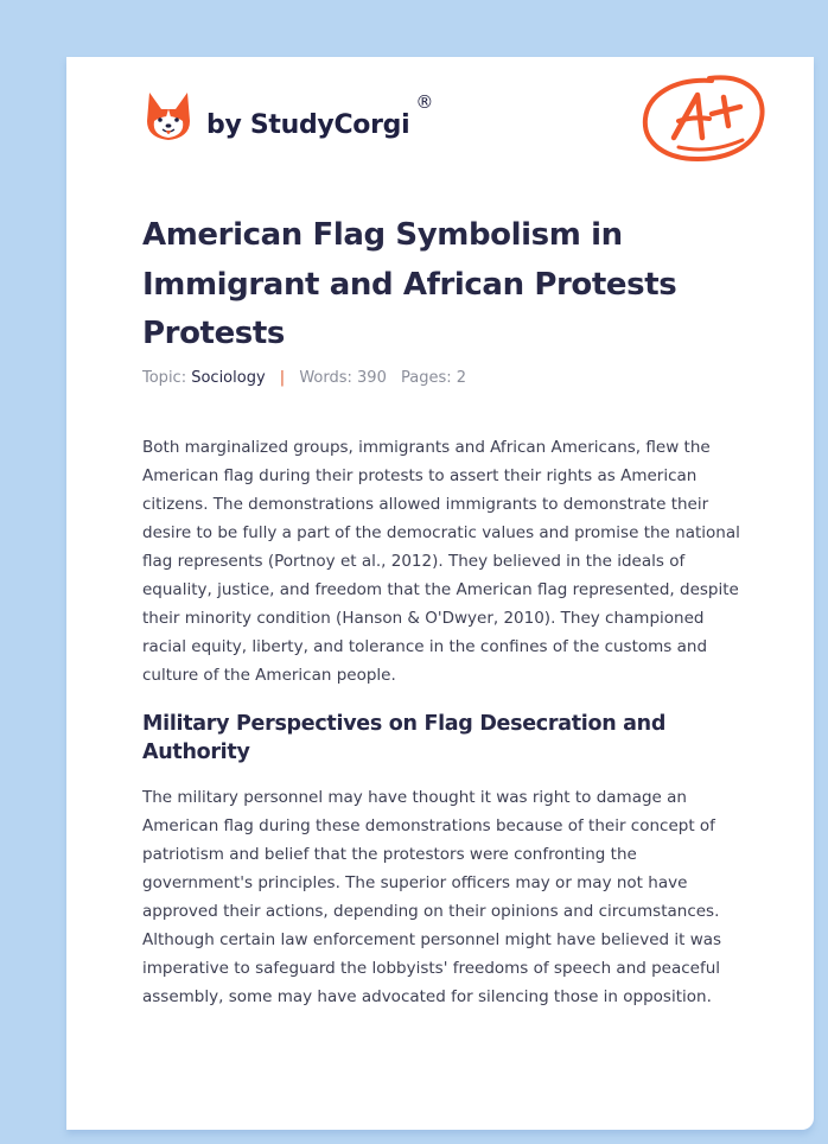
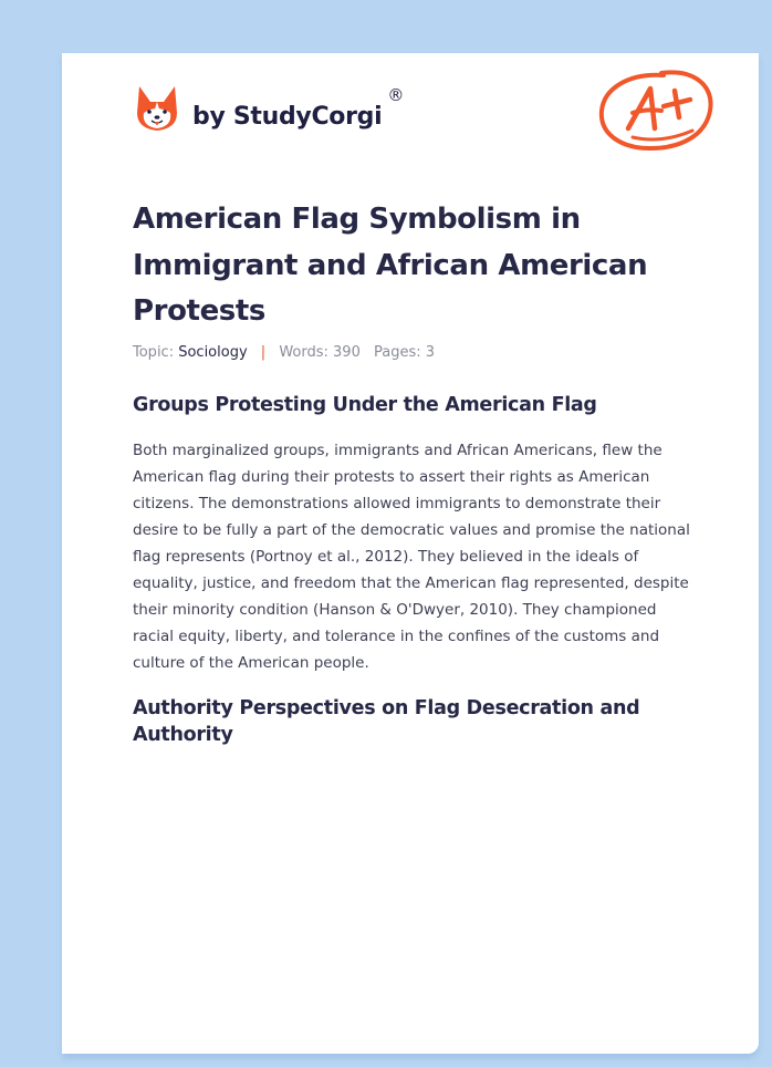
  by StudyCorgi
  ®
- American Flag Symbolism in Immigrant and African Protests Protests
+ American Flag Symbolism in Immigrant and African American Protests
- Topic: Sociology | Words: 390 Pages: 2
+ Topic: Sociology | Words: 390 Pages: 3
+ Groups Protesting Under the American Flag
  Both marginalized groups, immigrants and African Americans, flew the American flag during their protests to assert their rights as American citizens. The demonstrations allowed immigrants to demonstrate their desire to be fully a part of the democratic values and promise the national flag represents (Portnoy et al., 2012). They believed in the ideals of equality, justice, and freedom that the American flag represented, despite their minority condition (Hanson & O'Dwyer, 2010). They championed racial equity, liberty, and tolerance in the confines of the customs and culture of the American people.
- Military Perspectives on Flag Desecration and Authority
+ Authority Perspectives on Flag Desecration and Authority
- The military personnel may have thought it was right to damage an American flag during these demonstrations because of their concept of patriotism and belief that the protestors were confronting the government's principles. The superior officers may or may not have approved their actions, depending on their opinions and circumstances. Although certain law enforcement personnel might have believed it was imperative to safeguard the lobbyists' freedoms of speech and peaceful assembly, some may have advocated for silencing those in opposition.
